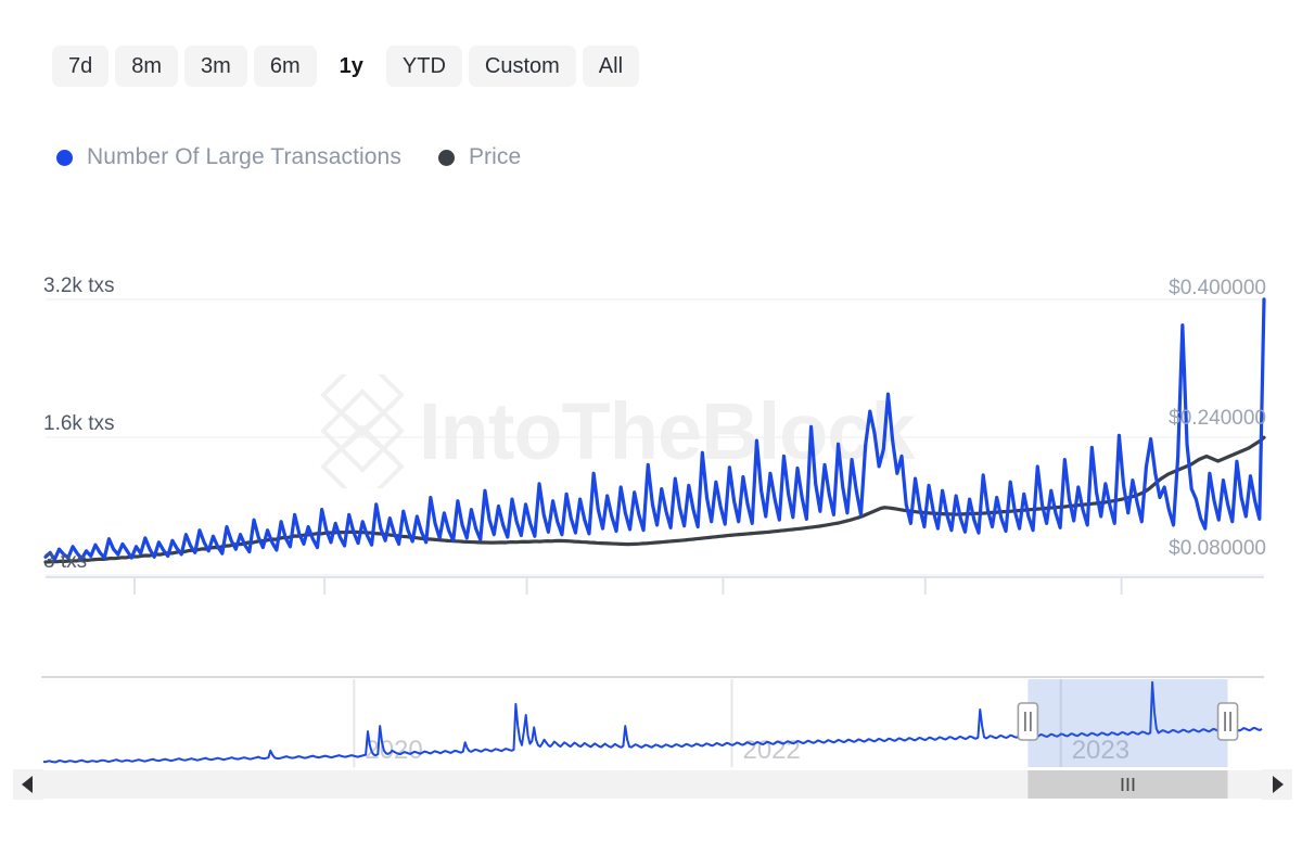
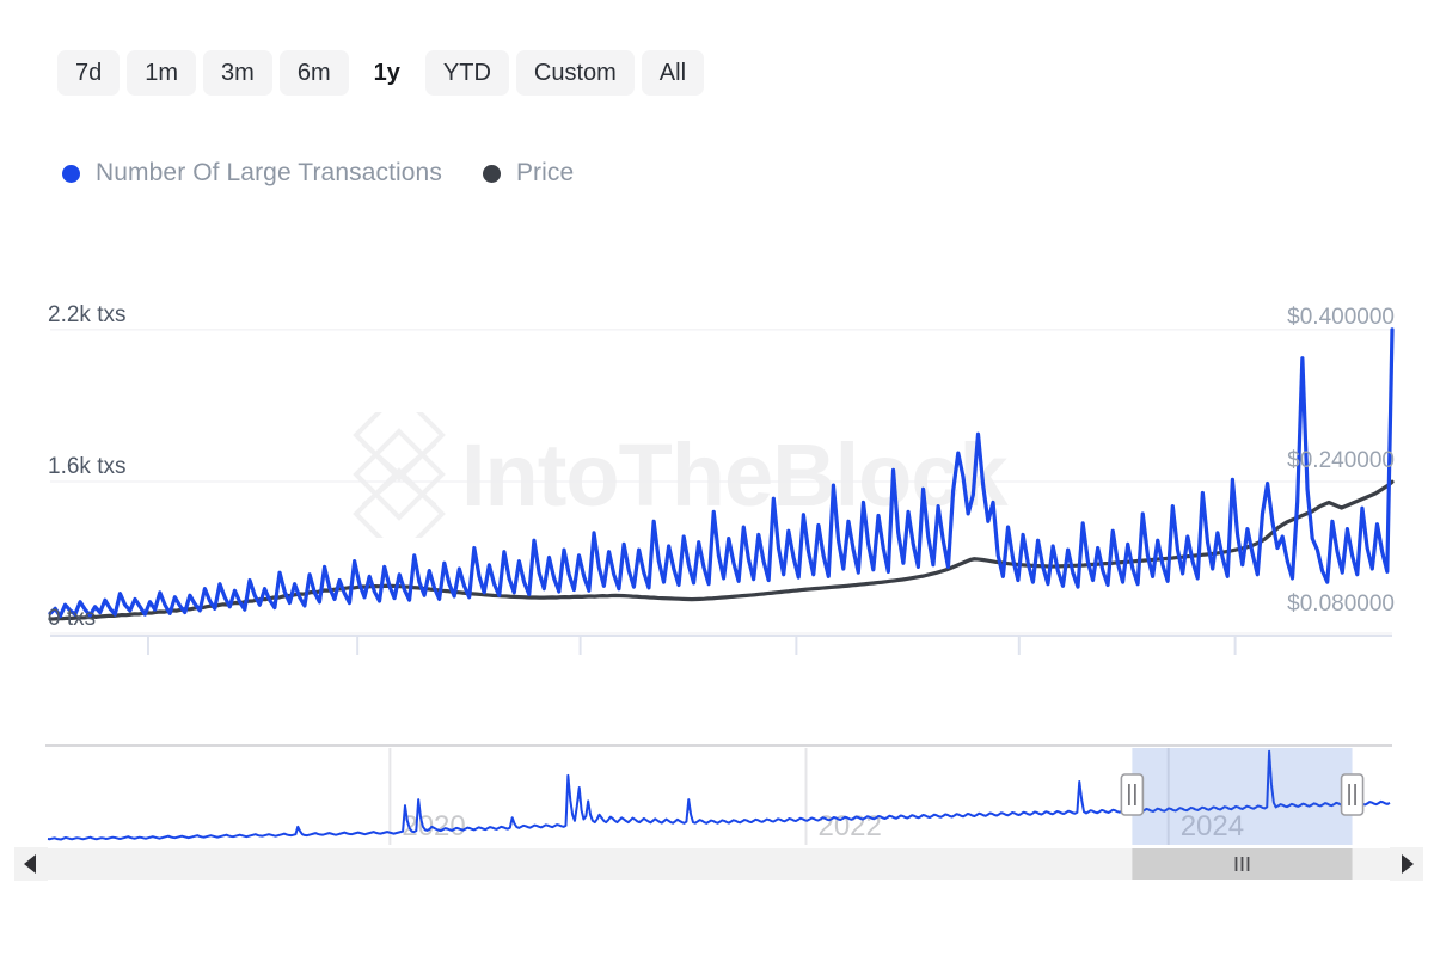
  7d
- 8m
+ 1m
  3m
  6m
  1y
  YTD
  Custom
  All
  Number Of Large Transactions
  Price
  IntoTheBloc
- 3 txs
+ 0 txs
  1.6k txs
- 3.2k txs
+ 2.2k txs
  $0.080000
  $0.240000
  $0.400000
  020
  2022
- 2023
+ 2024
